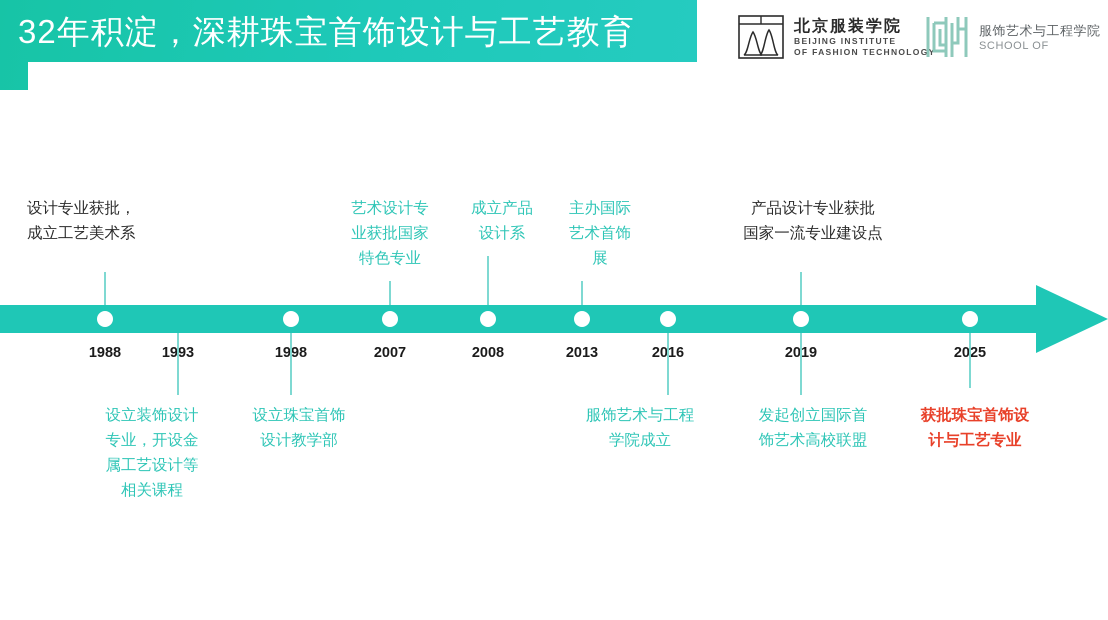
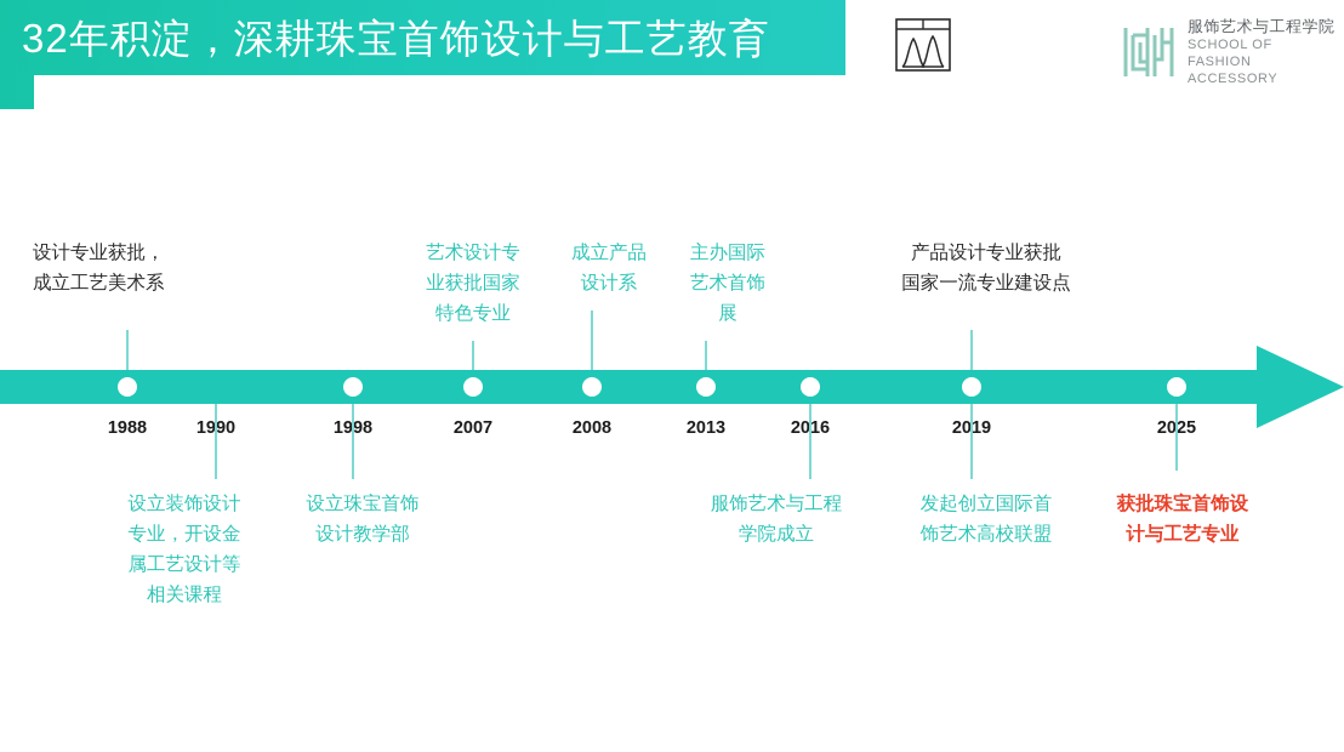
  32年积淀，深耕珠宝首饰设计与工艺教育
- 北京服装学院
- BEIJING INSTITUTE
- OF FASHION TECHNOLOGY
  服饰艺术与工程学院
  SCHOOL OF
+ FASHION ACCESSORY
  1988
  设计专业获批，
  成立工艺美术系
- 1993
+ 1990
  设立装饰设计
  专业，开设金
  属工艺设计等
  相关课程
  1998
  设立珠宝首饰
  设计教学部
  2007
  艺术设计专
  业获批国家
  特色专业
  2008
  成立产品
  设计系
  2013
  主办国际
  艺术首饰
  展
  2016
  服饰艺术与工程
  学院成立
  2019
  产品设计专业获批
  国家一流专业建设点
  发起创立国际首
  饰艺术高校联盟
  2025
  获批珠宝首饰设
  计与工艺专业
